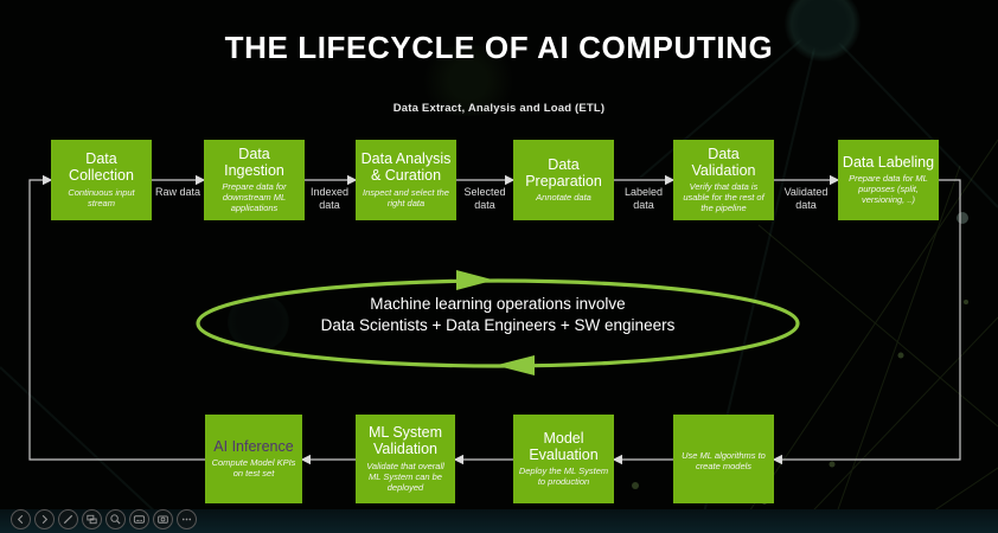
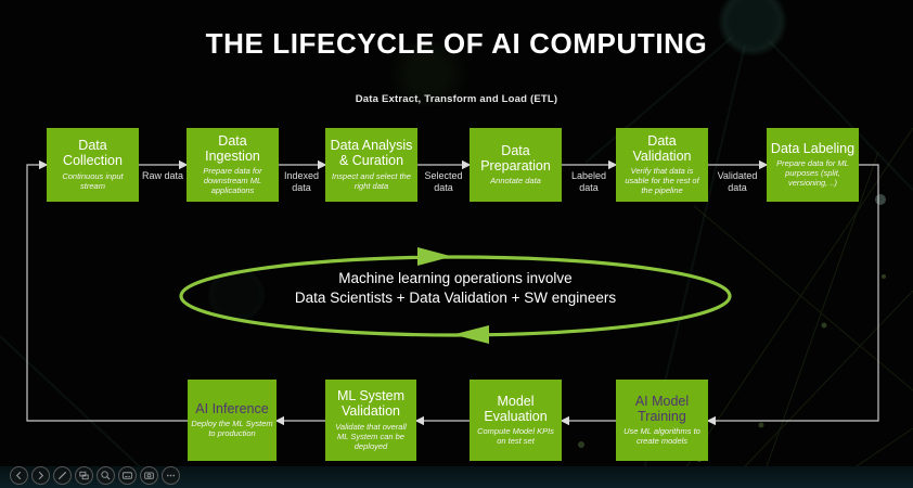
  THE LIFECYCLE OF AI COMPUTING
- Data Extract, Analysis and Load (ETL)
+ Data Extract, Transform and Load (ETL)
  Data Collection
  Continuous input stream
  Data Ingestion
  Prepare data for downstream ML applications
  Data Analysis & Curation
  Inspect and select the right data
  Data Preparation
  Annotate data
  Data Validation
  Verify that data is usable for the rest of the pipeline
  Data Labeling
  Prepare data for ML purposes (split, versioning, ..)
  Raw data
  Indexed data
  Selected data
  Labeled data
  Validated data
  Machine learning operations involve
- Data Scientists + Data Engineers + SW engineers
+ Data Scientists + Data Validation + SW engineers
  AI Inference
- Compute Model KPIs on test set
+ Deploy the ML System to production
  ML System Validation
  Validate that overall ML System can be deployed
  Model Evaluation
- Deploy the ML System to production
+ Compute Model KPIs on test set
+ AI Model Training
  Use ML algorithms to create models
